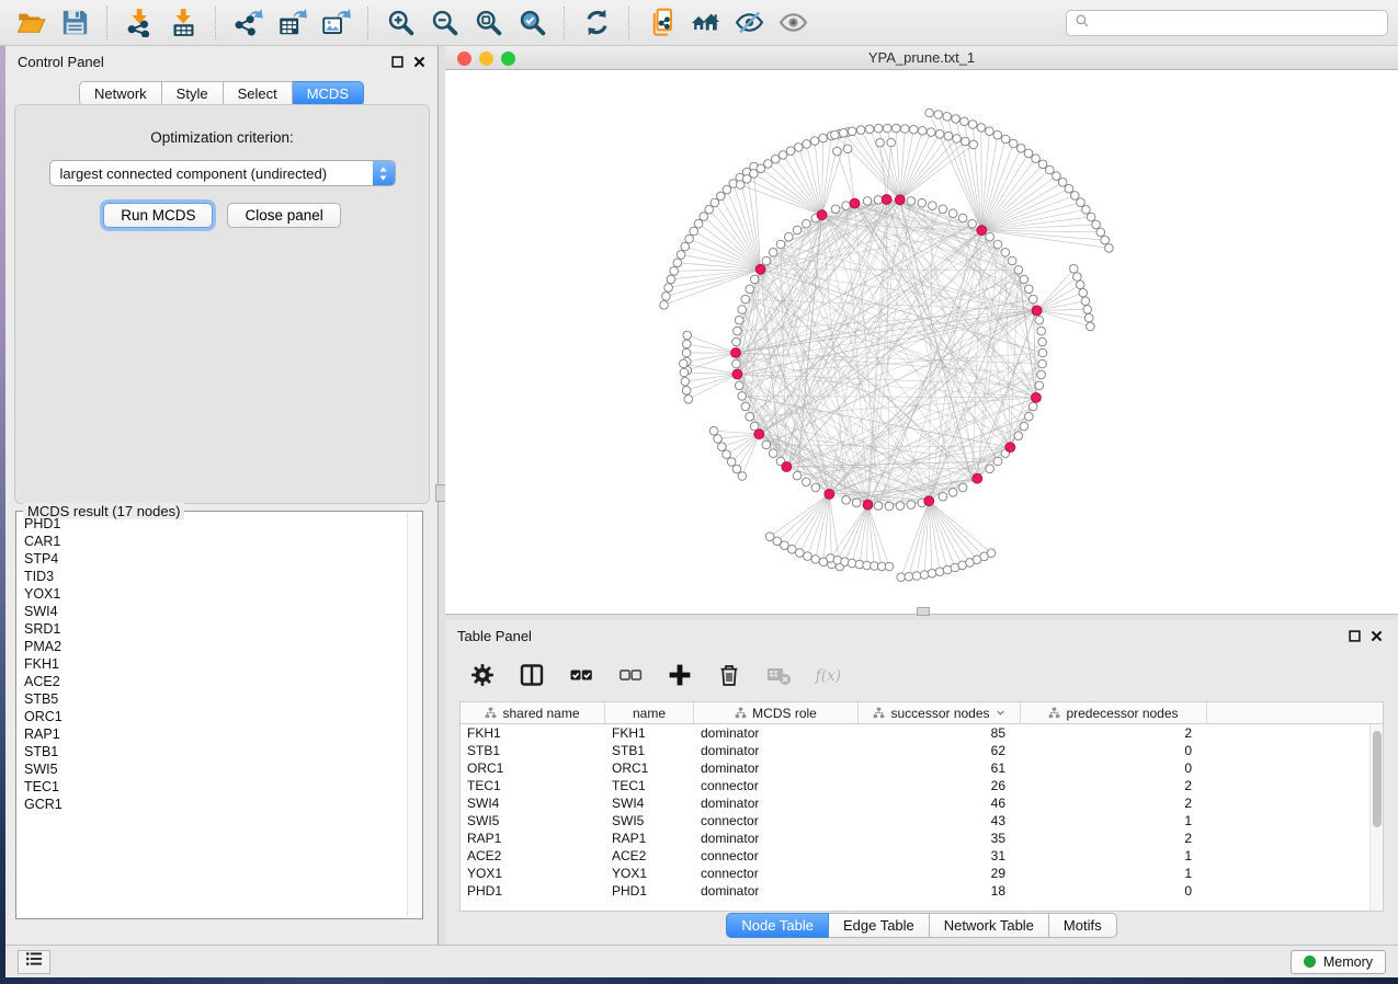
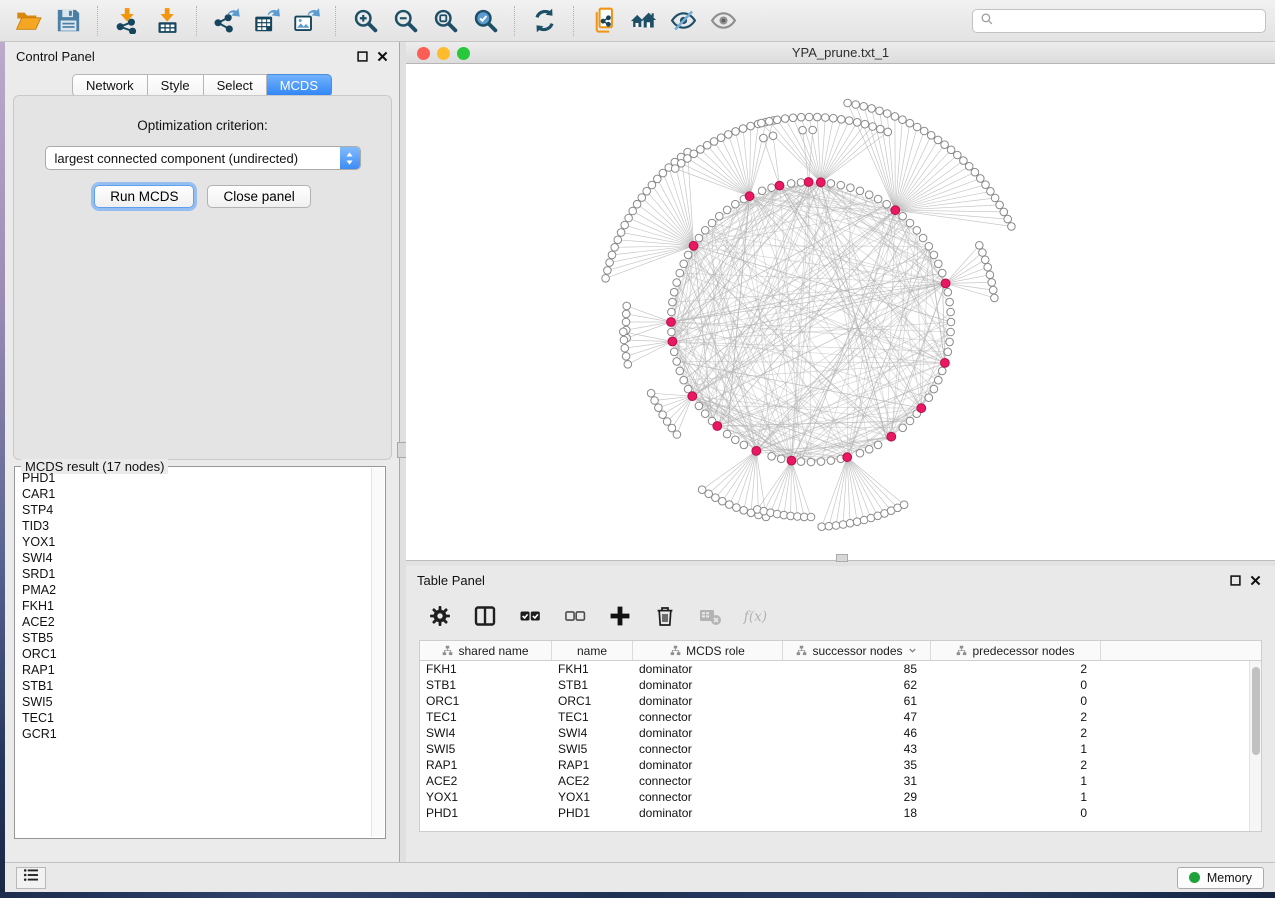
  Control Panel
  Network
  Style
  Select
  MCDS
  Optimization criterion:
  largest connected component (undirected)
  Run MCDS
  Close panel
  MCDS result (17 nodes)
  PHD1
  CAR1
  STP4
  TID3
  YOX1
  SWI4
  SRD1
  PMA2
  FKH1
  ACE2
  STB5
  ORC1
  RAP1
  STB1
  SWI5
  TEC1
  GCR1
  YPA_prune.txt_1
  Table Panel
  f(x)
  shared name
  name
  MCDS role
  successor nodes
  predecessor nodes
  FKH1
  FKH1
  dominator
  85
  2
  STB1
  STB1
  dominator
  62
  0
  ORC1
  ORC1
  dominator
  61
  0
  TEC1
  TEC1
  connector
- 26
+ 47
  2
  SWI4
  SWI4
  dominator
  46
  2
  SWI5
  SWI5
  connector
  43
  1
  RAP1
  RAP1
  dominator
  35
  2
  ACE2
  ACE2
  connector
  31
  1
  YOX1
  YOX1
  connector
  29
  1
  PHD1
  PHD1
  dominator
  18
  0
- Node Table
- Edge Table
- Network Table
- Motifs
  Memory
